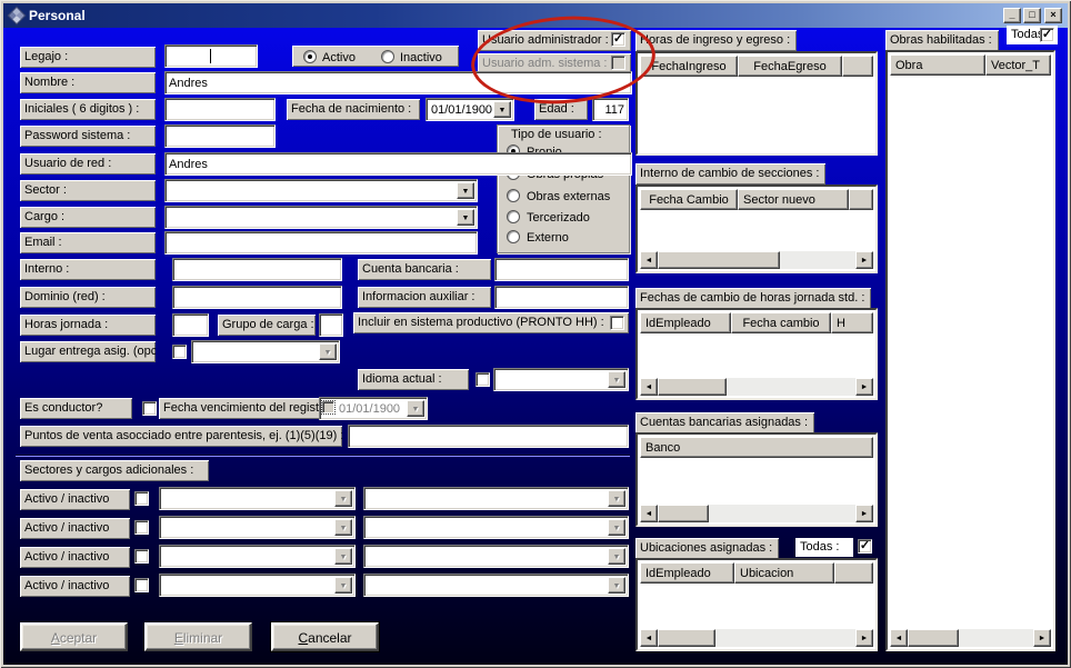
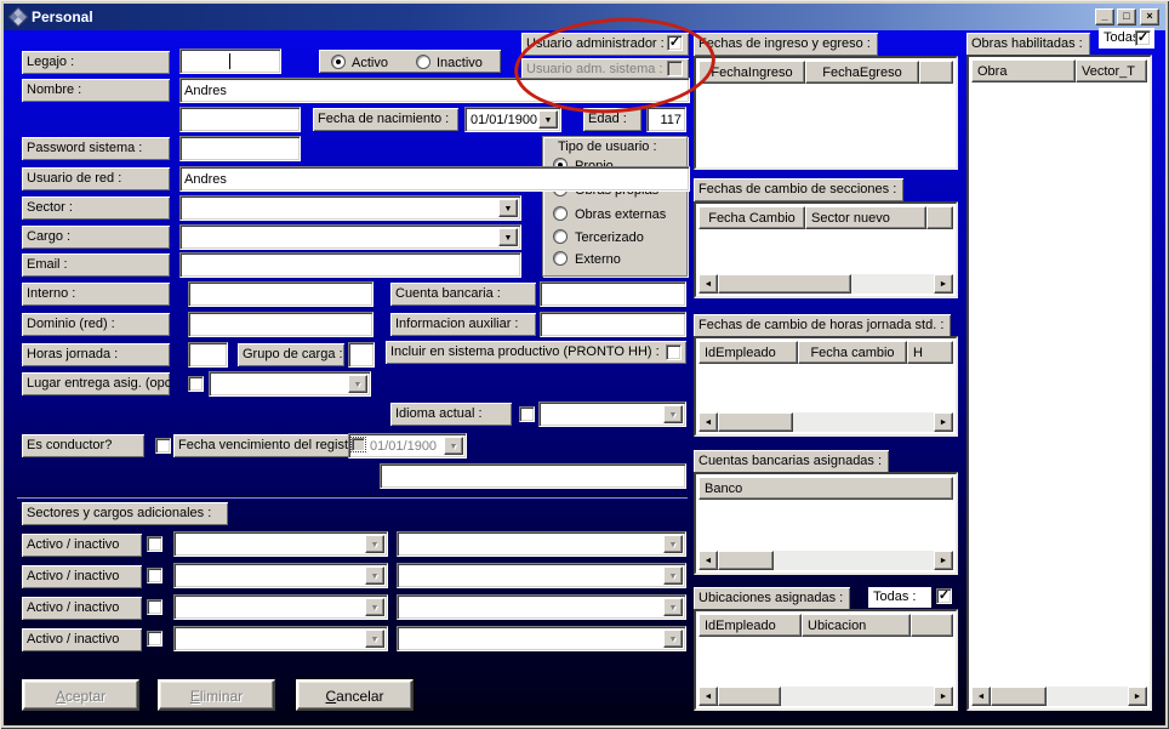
  Personal
  _
  □
  ×
  Legajo :
  Activo
  Inactivo
  Usuario administrador :
  ✓
  Usuario adm. sistema :
  Nombre :
  Andres
- Iniciales ( 6 digitos ) :
  Fecha de nacimiento :
  01/01/1900
  Edad :
  117
  Password sistema :
  Tipo de usuario :
  Obras externas
  Tercerizado
  Externo
  Usuario de red :
  Andres
  Sector :
  Cargo :
  Email :
  Interno :
  Cuenta bancaria :
  Dominio (red) :
  Informacion auxiliar :
  Horas jornada :
  Grupo de carga :
  Incluir en sistema productivo (PRONTO HH) :
  Lugar entrega asig. (opc
  Idioma actual :
  Es conductor?
  Fecha vencimiento del regist
  01/01/1900
- Puntos de venta asocciado entre parentesis, ej. (1)(5)(19) :
  Sectores y cargos adicionales :
  Activo / inactivo
  Activo / inactivo
  Activo / inactivo
  Activo / inactivo
  Aceptar
  Eliminar
  Cancelar
- Horas de ingreso y egreso :
+ Fechas de ingreso y egreso :
  FechaIngreso
  FechaEgreso
- Interno de cambio de secciones :
+ Fechas de cambio de secciones :
  Fecha Cambio
  Sector nuevo
  Fechas de cambio de horas jornada std. :
  IdEmpleado
  Fecha cambio
  H
  Cuentas bancarias asignadas :
  Banco
  Ubicaciones asignadas :
  Todas :
  ✓
  IdEmpleado
  Ubicacion
  Obras habilitadas :
  ✓
  Obra
  Vector_T
